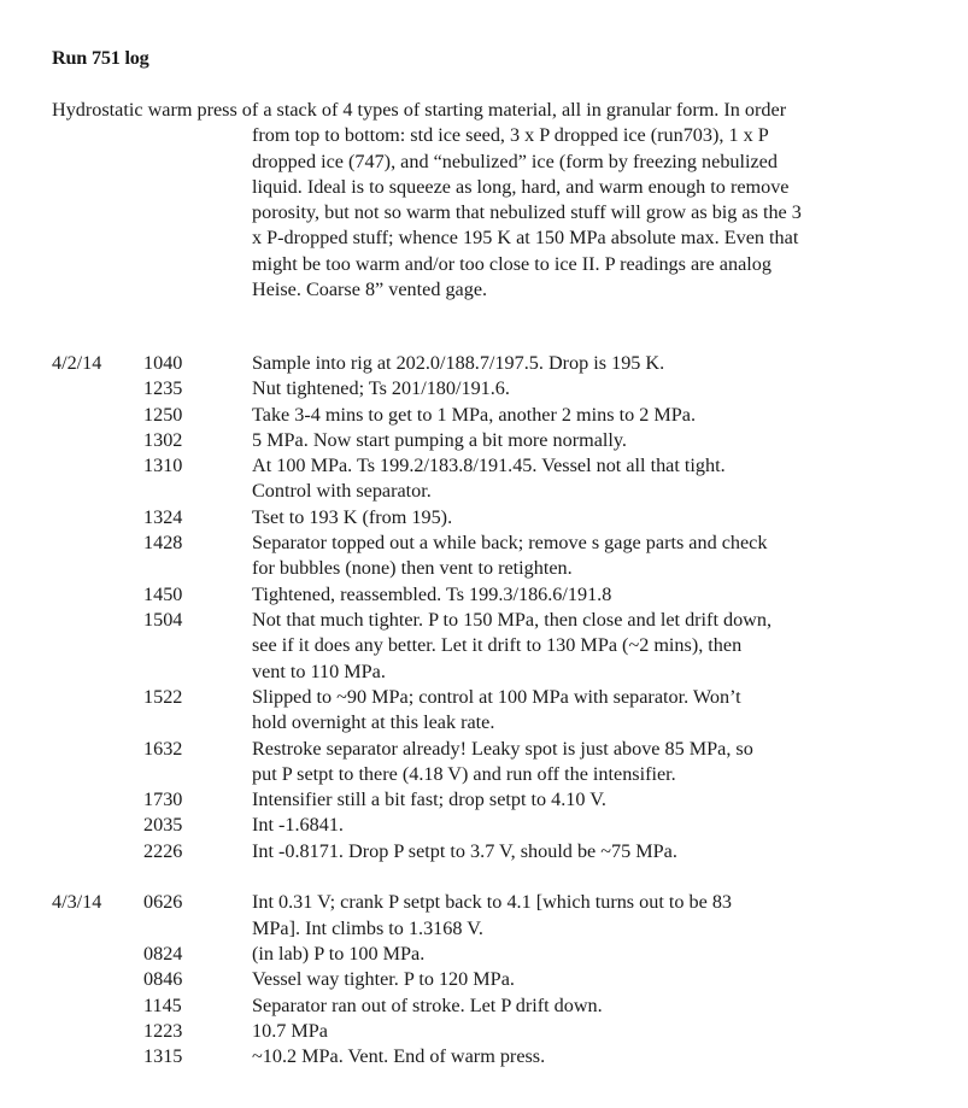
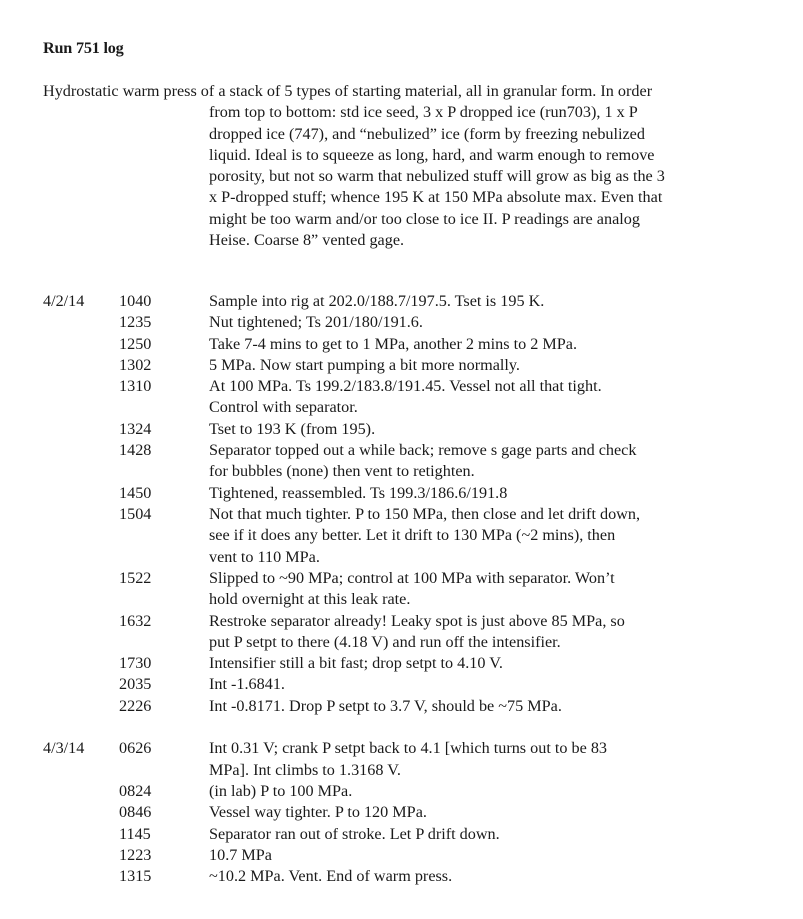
  Run 751 log
- Hydrostatic warm press of a stack of 4 types of starting material, all in granular form. In order
+ Hydrostatic warm press of a stack of 5 types of starting material, all in granular form. In order
  from top to bottom: std ice seed, 3 x P dropped ice (run703), 1 x P
  dropped ice (747), and “nebulized” ice (form by freezing nebulized
  liquid. Ideal is to squeeze as long, hard, and warm enough to remove
  porosity, but not so warm that nebulized stuff will grow as big as the 3
  x P-dropped stuff; whence 195 K at 150 MPa absolute max. Even that
  might be too warm and/or too close to ice II. P readings are analog
  Heise. Coarse 8” vented gage.
  4/2/14
  1040
- Sample into rig at 202.0/188.7/197.5. Drop is 195 K.
+ Sample into rig at 202.0/188.7/197.5. Tset is 195 K.
  1235
  Nut tightened; Ts 201/180/191.6.
  1250
- Take 3-4 mins to get to 1 MPa, another 2 mins to 2 MPa.
+ Take 7-4 mins to get to 1 MPa, another 2 mins to 2 MPa.
  1302
  5 MPa. Now start pumping a bit more normally.
  1310
  At 100 MPa. Ts 199.2/183.8/191.45. Vessel not all that tight.
  Control with separator.
  1324
  Tset to 193 K (from 195).
  1428
  Separator topped out a while back; remove s gage parts and check
  for bubbles (none) then vent to retighten.
  1450
  Tightened, reassembled. Ts 199.3/186.6/191.8
  1504
  Not that much tighter. P to 150 MPa, then close and let drift down,
  see if it does any better. Let it drift to 130 MPa (~2 mins), then
  vent to 110 MPa.
  1522
  Slipped to ~90 MPa; control at 100 MPa with separator. Won’t
  hold overnight at this leak rate.
  1632
  Restroke separator already! Leaky spot is just above 85 MPa, so
  put P setpt to there (4.18 V) and run off the intensifier.
  1730
  Intensifier still a bit fast; drop setpt to 4.10 V.
  2035
  Int -1.6841.
  2226
  Int -0.8171. Drop P setpt to 3.7 V, should be ~75 MPa.
  4/3/14
  0626
  Int 0.31 V; crank P setpt back to 4.1 [which turns out to be 83
  MPa]. Int climbs to 1.3168 V.
  0824
  (in lab) P to 100 MPa.
  0846
  Vessel way tighter. P to 120 MPa.
  1145
  Separator ran out of stroke. Let P drift down.
  1223
  10.7 MPa
  1315
  ~10.2 MPa. Vent. End of warm press.
